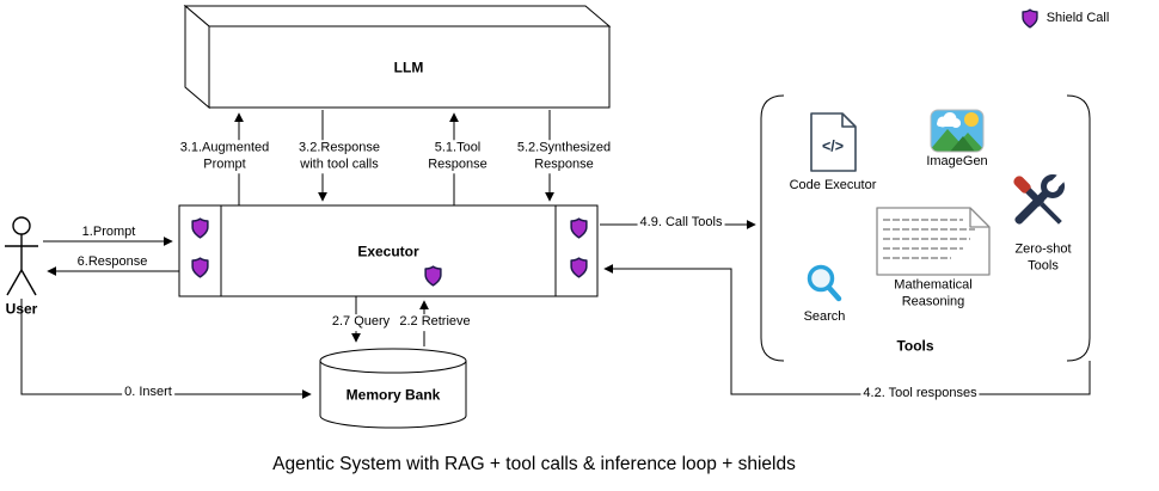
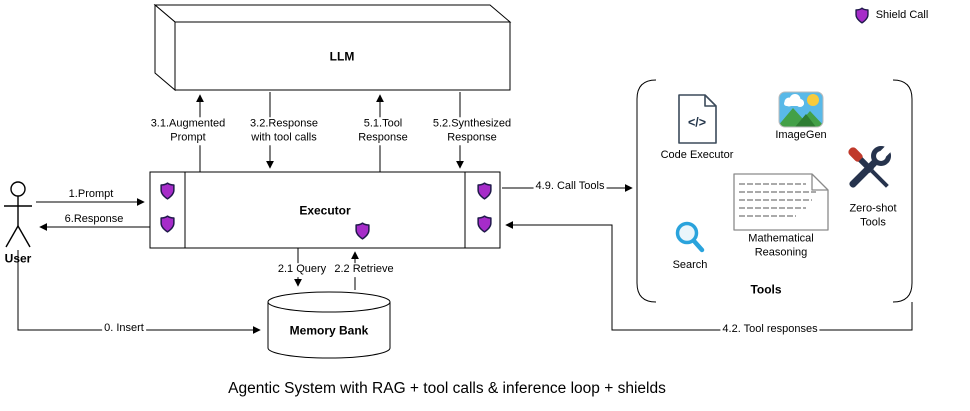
  </>
  LLM
  Executor
  User
  Memory Bank
  Tools
  Code Executor
  ImageGen
  Search
  Mathematical
  Reasoning
  Zero-shot
  Tools
  Shield Call
  0. Insert
  1.Prompt
  6.Response
- 2.7 Query
+ 2.1 Query
  2.2 Retrieve
  3.1.Augmented
  Prompt
  3.2.Response
  with tool calls
  5.1.Tool
  Response
  5.2.Synthesized
  Response
  4.9. Call Tools
  4.2. Tool responses
  Agentic System with RAG + tool calls & inference loop + shields
